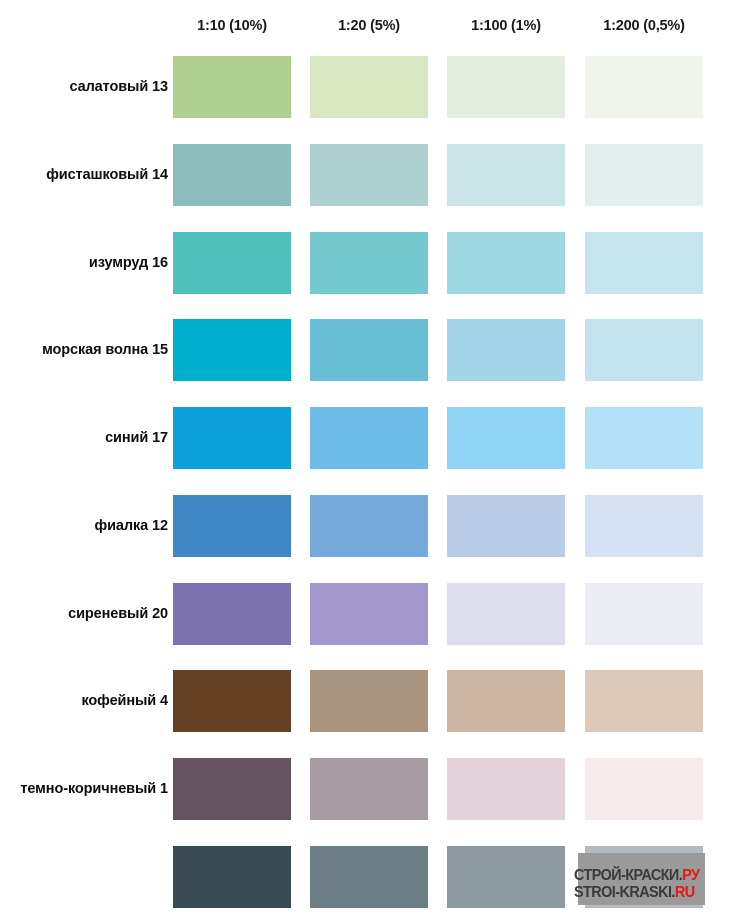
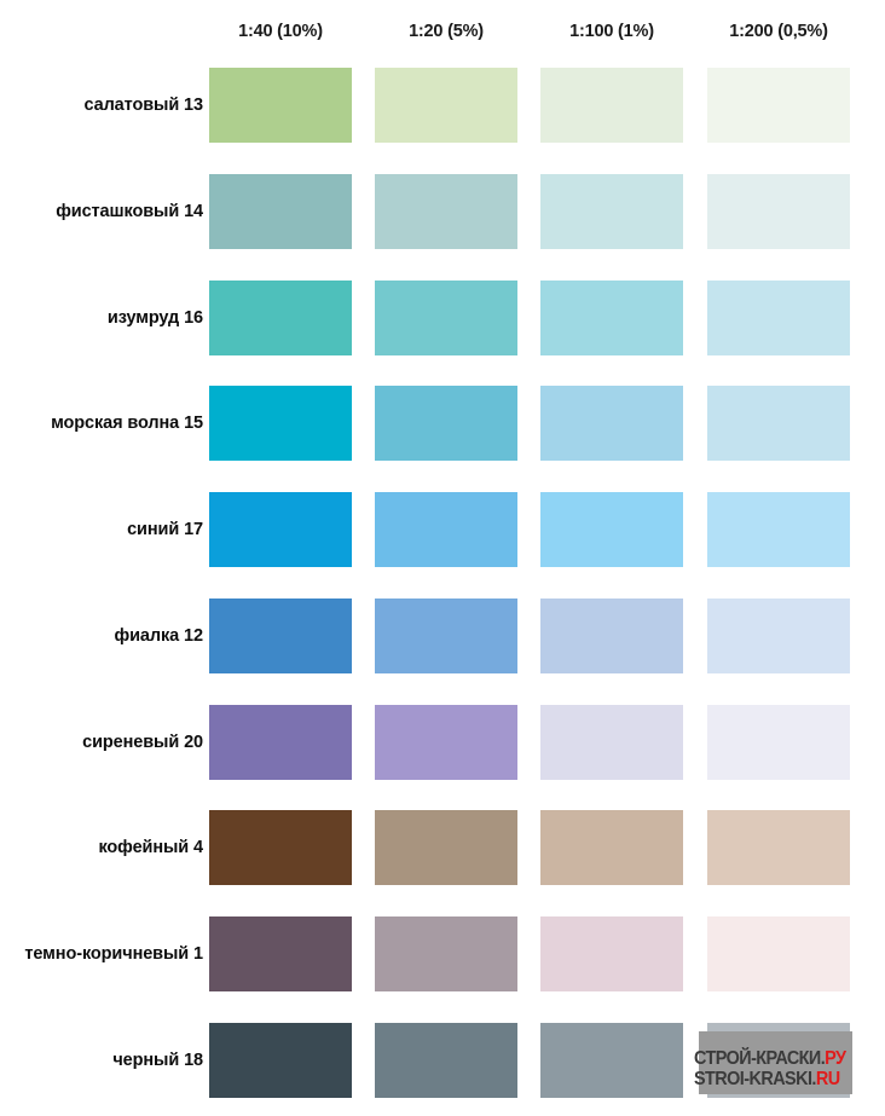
- 1:10 (10%)
+ 1:40 (10%)
  1:20 (5%)
  1:100 (1%)
  1:200 (0,5%)
  салатовый 13
  фисташковый 14
  изумруд 16
  морская волна 15
  синий 17
  фиалка 12
  сиреневый 20
  кофейный 4
  темно-коричневый 1
+ черный 18
  СТРОЙ-КРАСКИ.РУ
  STROI-KRASKI.RU
